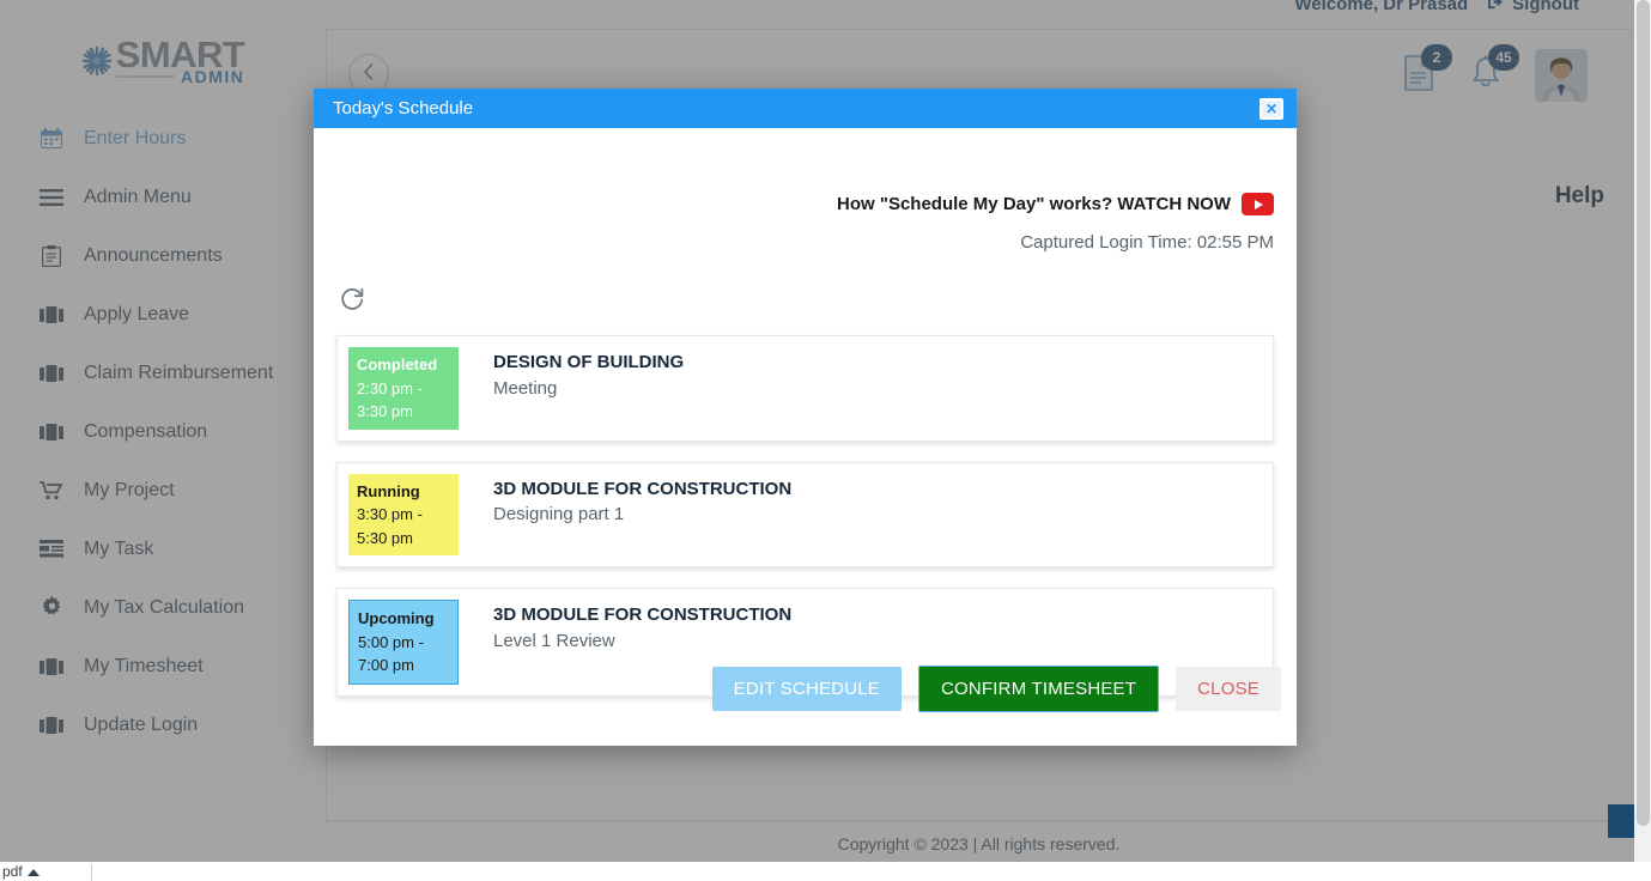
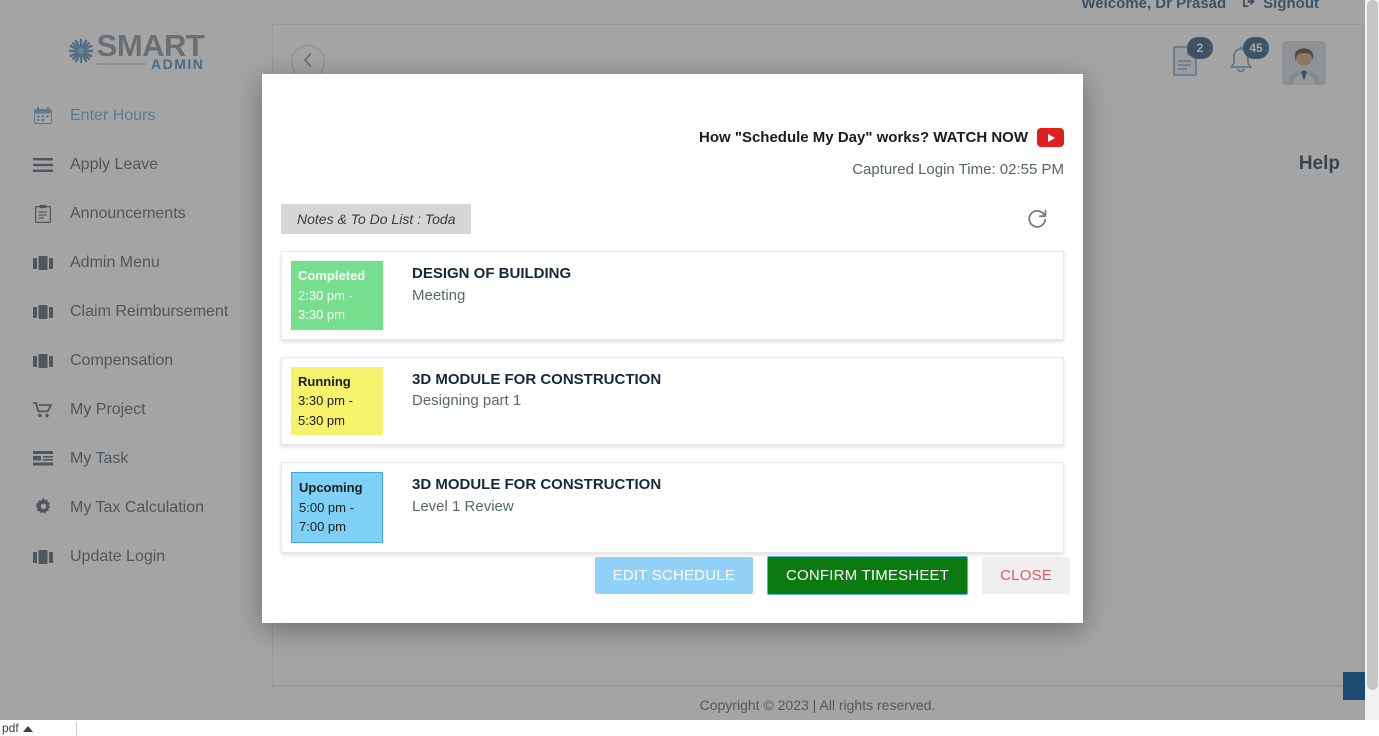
  Welcome, Dr Prasad
  Signout
  SMART
  ADMIN
  Enter Hours
- Admin Menu
+ Apply Leave
  Announcements
- Apply Leave
+ Admin Menu
  Claim Reimbursement
  Compensation
  My Project
  My Task
  My Tax Calculation
- My Timesheet
  Update Login
  2
  45
  Help
  Copyright © 2023 | All rights reserved.
- Today's Schedule
- ✕
  How "Schedule My Day" works? WATCH NOW
  Captured Login Time: 02:55 PM
+ Notes & To Do List : Toda
  Completed
  2:30 pm - 3:30 pm
  DESIGN OF BUILDING
  Meeting
  Running
  3:30 pm - 5:30 pm
  3D MODULE FOR CONSTRUCTION
  Designing part 1
  Upcoming
  5:00 pm - 7:00 pm
  3D MODULE FOR CONSTRUCTION
  Level 1 Review
  EDIT SCHEDULE
  CONFIRM TIMESHEET
  CLOSE
  pdf
